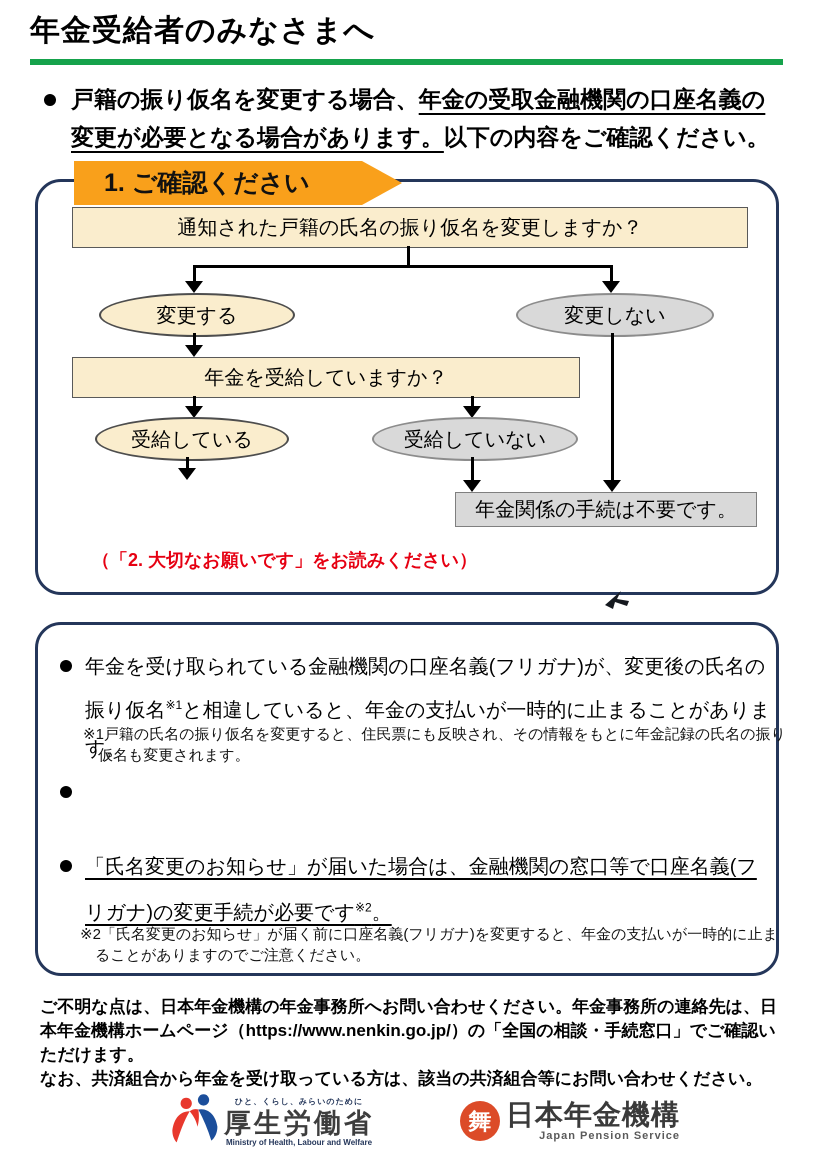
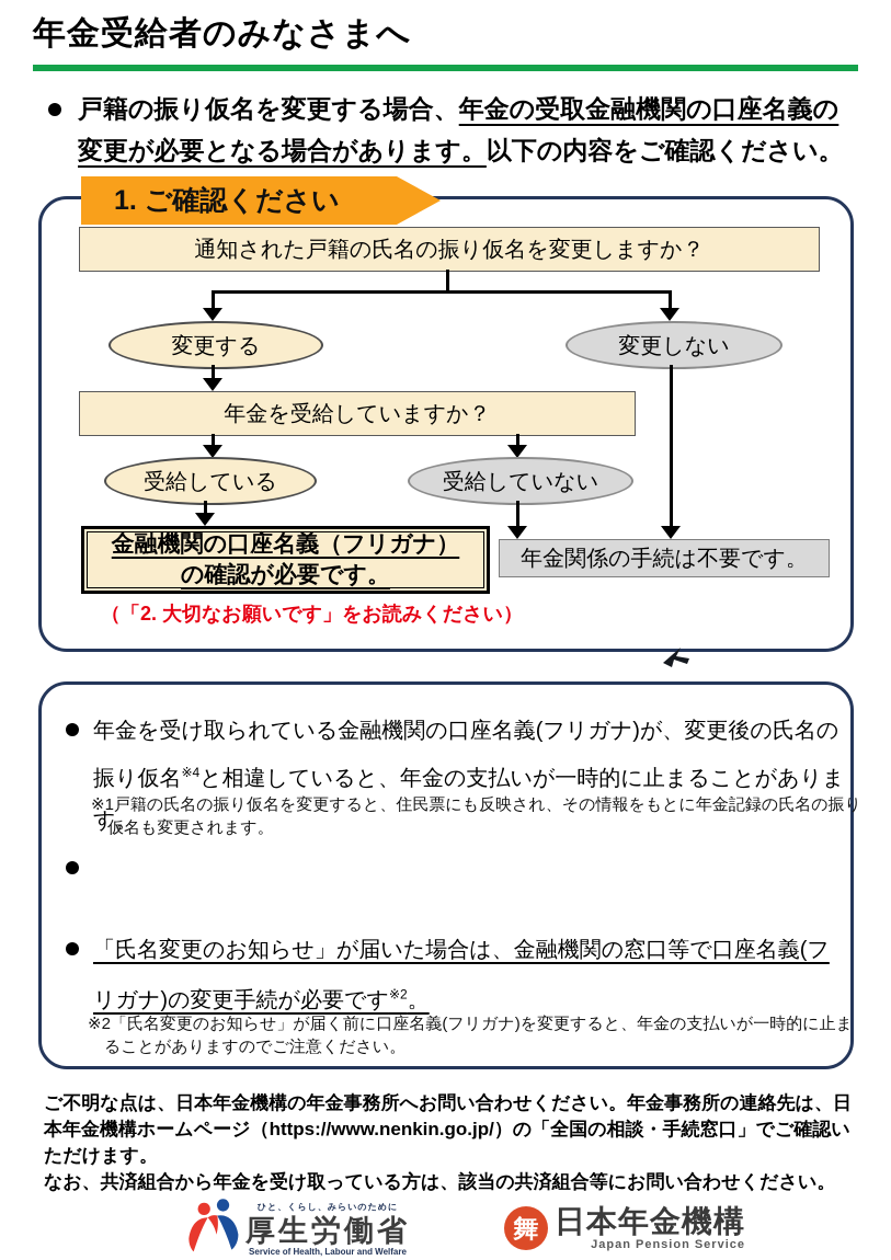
  年金受給者のみなさまへ
  戸籍の振り仮名を変更する場合、年金の受取金融機関の口座名義の変更が必要となる場合があります。以下の内容をご確認ください。
  1. ご確認ください
  通知された戸籍の氏名の振り仮名を変更しますか？
  変更する
  変更しない
  年金を受給していますか？
  受給している
  受給していない
+ 金融機関の口座名義（フリガナ）
+ の確認が必要です。
  年金関係の手続は不要です。
  （「2. 大切なお願いです」をお読みください）
- 年金を受け取られている金融機関の口座名義(フリガナ)が、変更後の氏名の振り仮名※1と相違していると、年金の支払いが一時的に止まることがあります。
+ 年金を受け取られている金融機関の口座名義(フリガナ)が、変更後の氏名の振り仮名※4と相違していると、年金の支払いが一時的に止まることがあります。
  ※1戸籍の氏名の振り仮名を変更すると、住民票にも反映され、その情報をもとに年金記録の氏名の振り仮名も変更されます。
  「氏名変更のお知らせ」が届いた場合は、金融機関の窓口等で口座名義(フリガナ)の変更手続が必要です※2。
  ※2「氏名変更のお知らせ」が届く前に口座名義(フリガナ)を変更すると、年金の支払いが一時的に止まることがありますのでご注意ください。
  ご不明な点は、日本年金機構の年金事務所へお問い合わせください。年金事務所の連絡先は、日本年金機構ホームページ（https://www.nenkin.go.jp/）の「全国の相談・手続窓口」でご確認いただけます。
  なお、共済組合から年金を受け取っている方は、該当の共済組合等にお問い合わせください。
  ひと、くらし、みらいのために
  厚生労働省
- Ministry of Health, Labour and Welfare
+ Service of Health, Labour and Welfare
  舞
  日本年金機構
  Japan Pension Service
